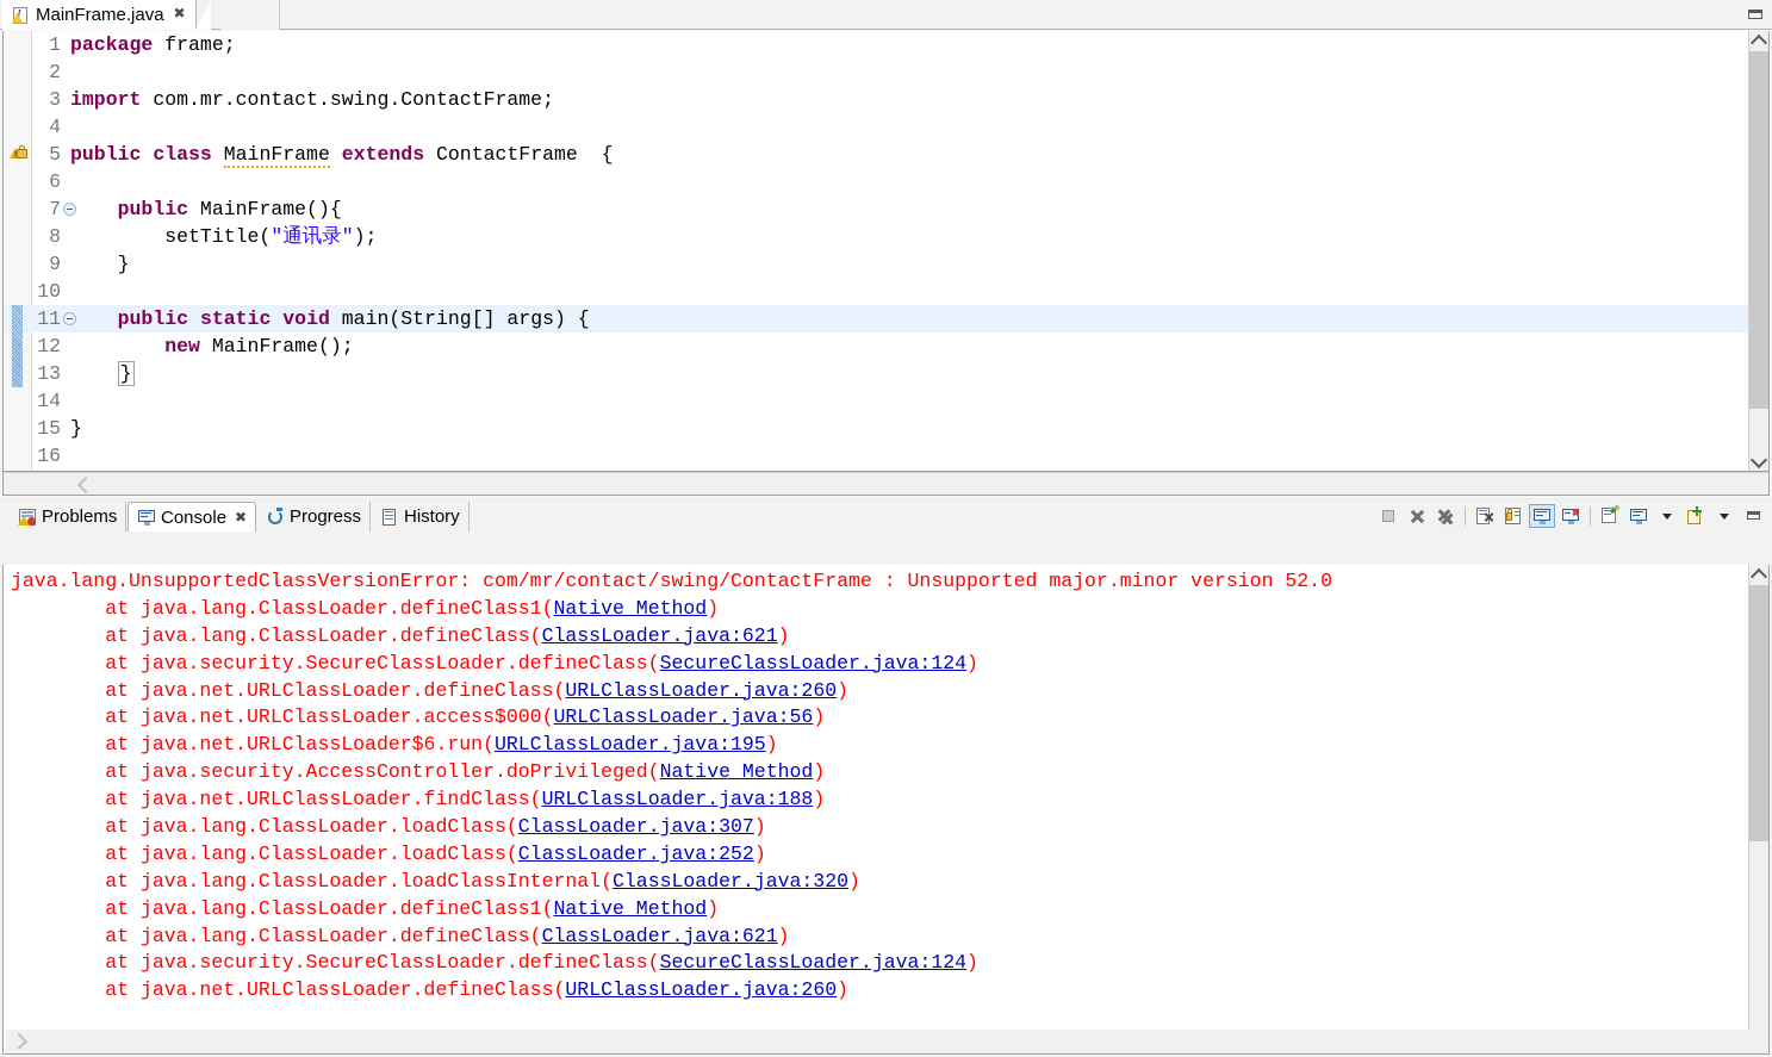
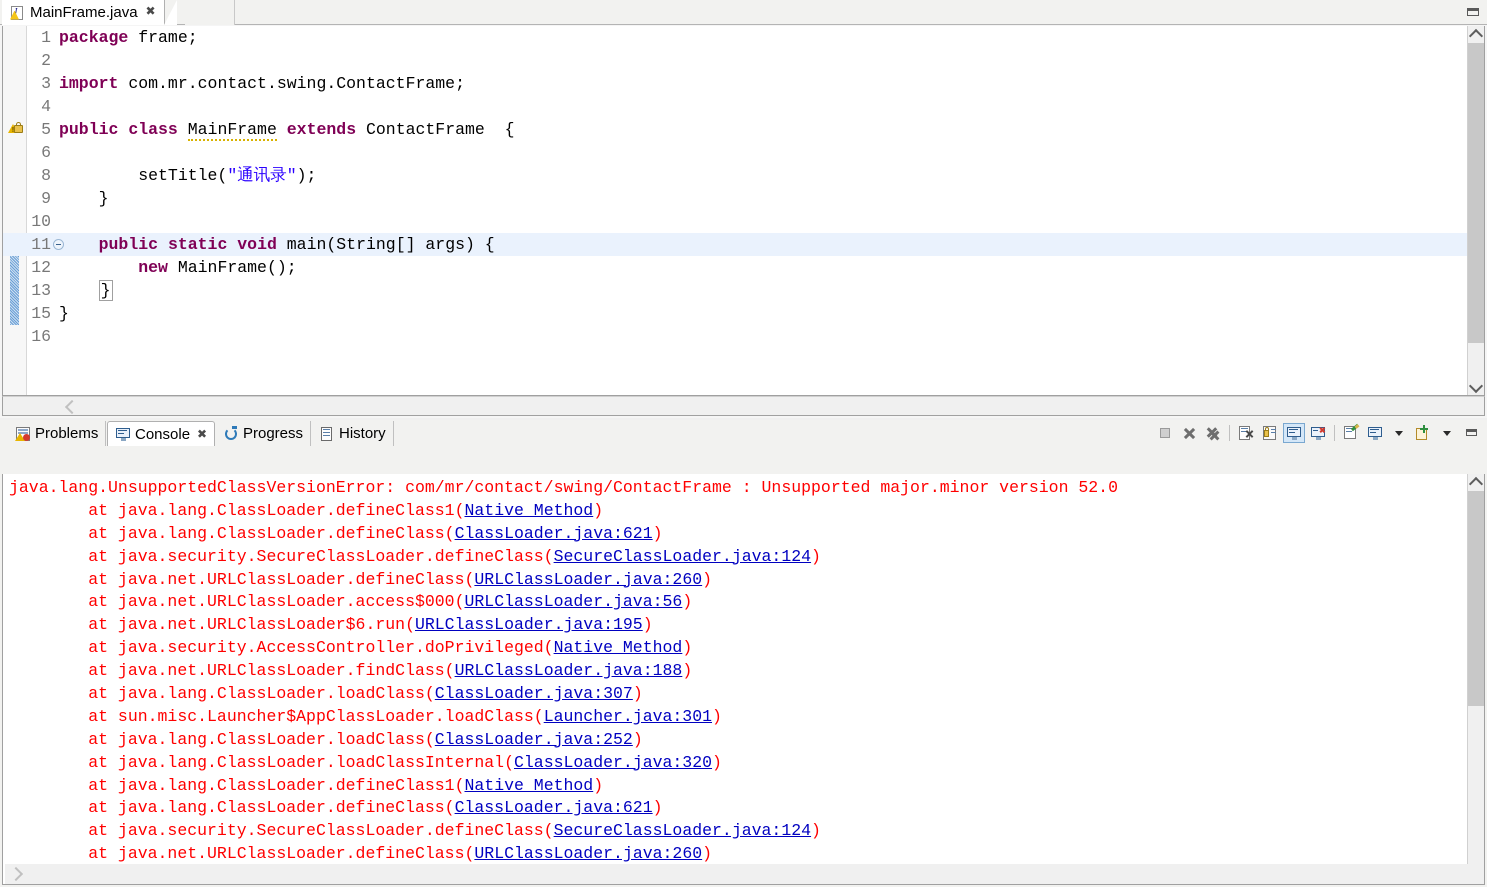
  MainFrame.java
  ✖
  1
  package frame;
  2
  3
  import com.mr.contact.swing.ContactFrame;
  4
  5
  public class MainFrame extends ContactFrame {
  6
- 7
- public MainFrame(){
  8
  setTitle("通讯录");
  9
  }
  10
  11
  public static void main(String[] args) {
  12
  new MainFrame();
  13
  }
- 14
  15
  }
  16
  Problems
  Console
  ✖
  Progress
  History
  ✖
  java.lang.UnsupportedClassVersionError: com/mr/contact/swing/ContactFrame : Unsupported major.minor version 52.0
  at java.lang.ClassLoader.defineClass1(Native Method)
  at java.lang.ClassLoader.defineClass(ClassLoader.java:621)
  at java.security.SecureClassLoader.defineClass(SecureClassLoader.java:124)
  at java.net.URLClassLoader.defineClass(URLClassLoader.java:260)
  at java.net.URLClassLoader.access$000(URLClassLoader.java:56)
  at java.net.URLClassLoader$6.run(URLClassLoader.java:195)
  at java.security.AccessController.doPrivileged(Native Method)
  at java.net.URLClassLoader.findClass(URLClassLoader.java:188)
  at java.lang.ClassLoader.loadClass(ClassLoader.java:307)
+ at sun.misc.Launcher$AppClassLoader.loadClass(Launcher.java:301)
  at java.lang.ClassLoader.loadClass(ClassLoader.java:252)
  at java.lang.ClassLoader.loadClassInternal(ClassLoader.java:320)
  at java.lang.ClassLoader.defineClass1(Native Method)
  at java.lang.ClassLoader.defineClass(ClassLoader.java:621)
  at java.security.SecureClassLoader.defineClass(SecureClassLoader.java:124)
  at java.net.URLClassLoader.defineClass(URLClassLoader.java:260)
